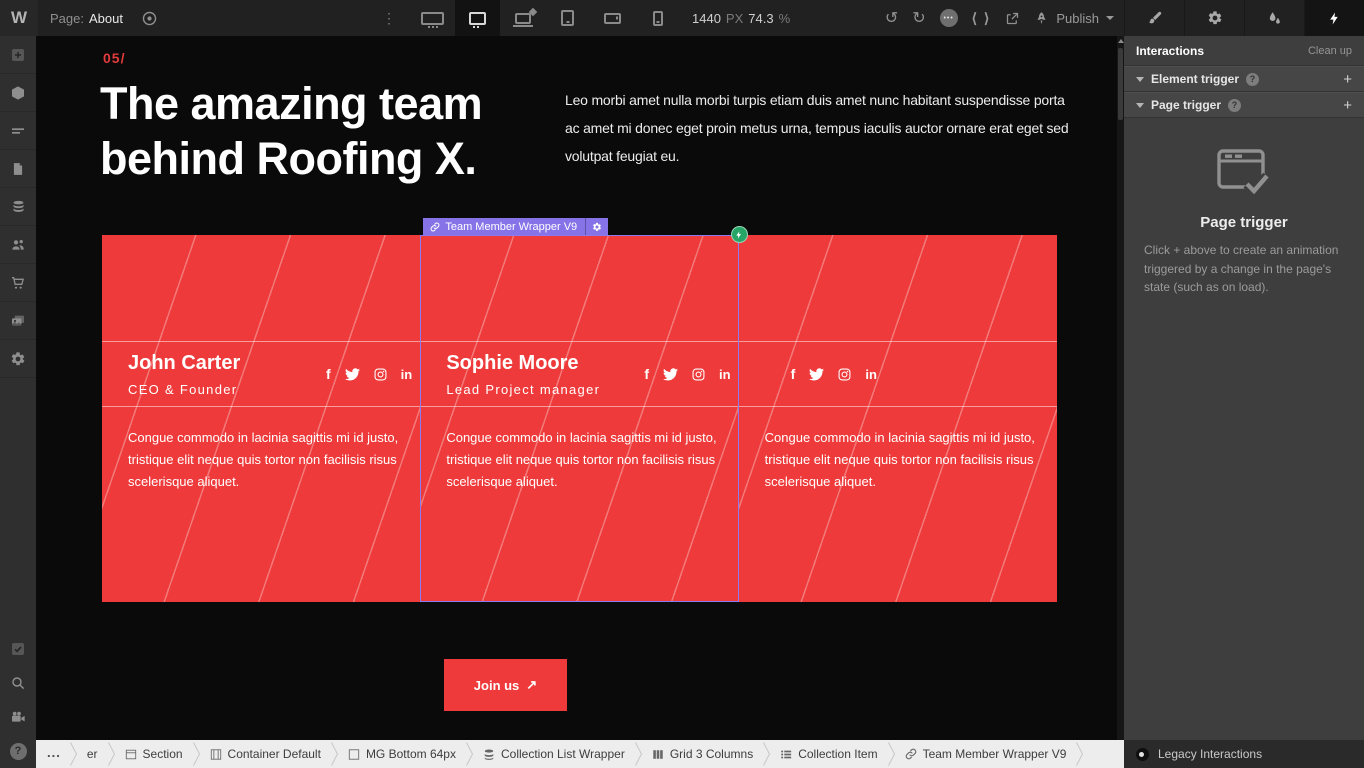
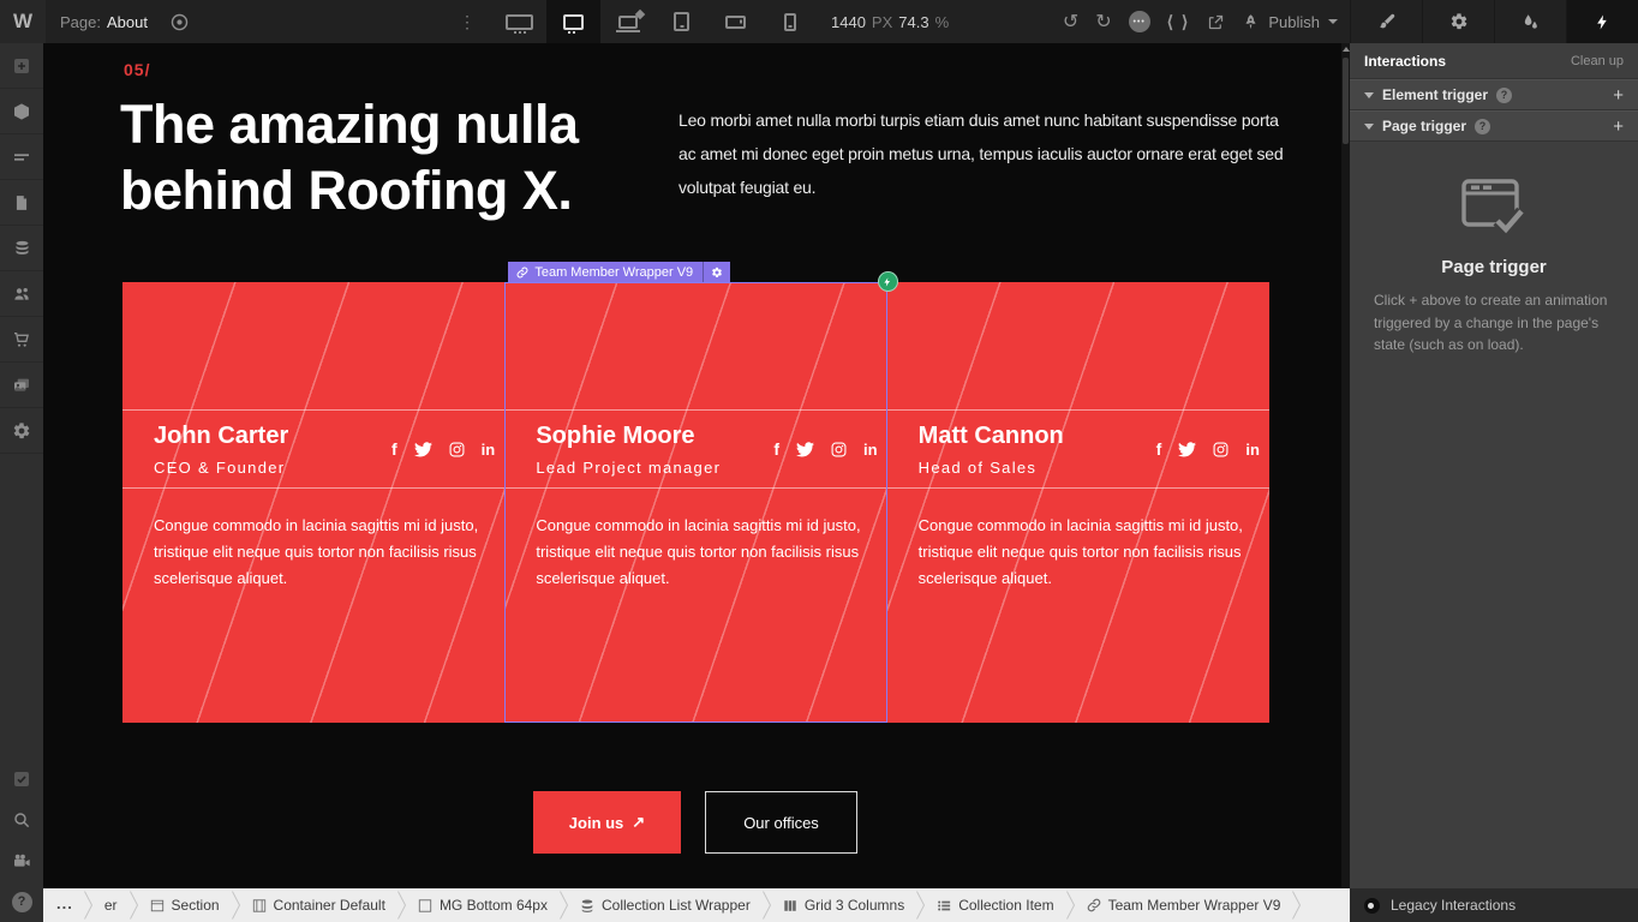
  W
  Page:
  About
  1440
  PX
  74.3
  %
  Publish
  05/
- The amazing team behind Roofing X.
+ The amazing nulla behind Roofing X.
  Leo morbi amet nulla morbi turpis etiam duis amet nunc habitant suspendisse porta ac amet mi donec eget proin metus urna, tempus iaculis auctor ornare erat eget sed volutpat feugiat eu.
  John Carter
  CEO & Founder
  f
  in
  Congue commodo in lacinia sagittis mi id justo, tristique elit neque quis tortor non facilisis risus scelerisque aliquet.
  Team Member Wrapper V9
  Sophie Moore
  Lead Project manager
  f
  in
  Congue commodo in lacinia sagittis mi id justo, tristique elit neque quis tortor non facilisis risus scelerisque aliquet.
+ Matt Cannon
+ Head of Sales
  f
  in
  Congue commodo in lacinia sagittis mi id justo, tristique elit neque quis tortor non facilisis risus scelerisque aliquet.
  Join us
  ↗
+ Our offices
  Interactions
  Clean up
  Element trigger
  Page trigger
  Page trigger
  Click + above to create an animation triggered by a change in the page's state (such as on load).
  ...
  er
  Section
  Container Default
  MG Bottom 64px
  Collection List Wrapper
  Grid 3 Columns
  Collection Item
  Team Member Wrapper V9
  Legacy Interactions
